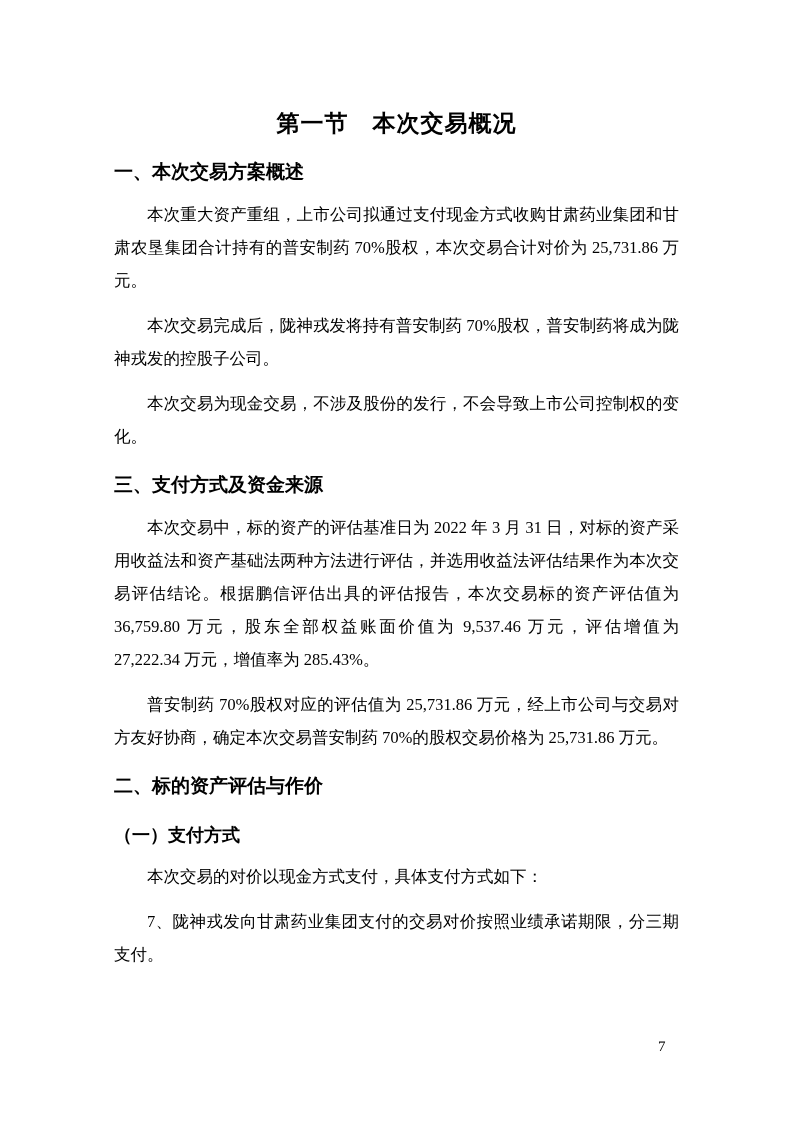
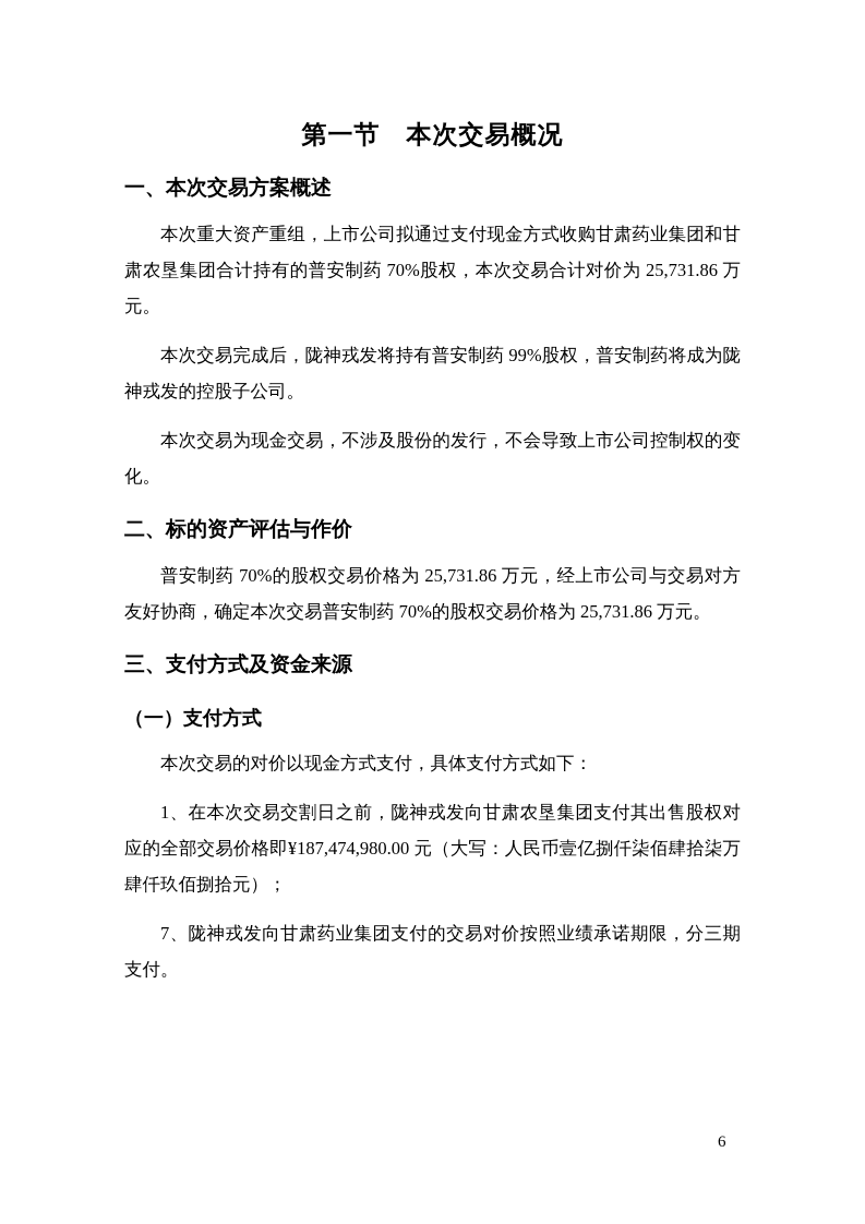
  第一节 本次交易概况
  一、本次交易方案概述
  本次重大资产重组，上市公司拟通过支付现金方式收购甘肃药业集团和甘肃农垦集团合计持有的普安制药 70%股权，本次交易合计对价为 25,731.86 万元。
- 本次交易完成后，陇神戎发将持有普安制药 70%股权，普安制药将成为陇神戎发的控股子公司。
+ 本次交易完成后，陇神戎发将持有普安制药 99%股权，普安制药将成为陇神戎发的控股子公司。
  本次交易为现金交易，不涉及股份的发行，不会导致上市公司控制权的变化。
- 三、支付方式及资金来源
+ 二、标的资产评估与作价
- 本次交易中，标的资产的评估基准日为 2022 年 3 月 31 日，对标的资产采用收益法和资产基础法两种方法进行评估，并选用收益法评估结果作为本次交易评估结论。根据鹏信评估出具的评估报告，本次交易标的资产评估值为 36,759.80 万元，股东全部权益账面价值为 9,537.46 万元，评估增值为 27,222.34 万元，增值率为 285.43%。
- 普安制药 70%股权对应的评估值为 25,731.86 万元，经上市公司与交易对方友好协商，确定本次交易普安制药 70%的股权交易价格为 25,731.86 万元。
+ 普安制药 70%的股权交易价格为 25,731.86 万元，经上市公司与交易对方友好协商，确定本次交易普安制药 70%的股权交易价格为 25,731.86 万元。
- 二、标的资产评估与作价
+ 三、支付方式及资金来源
  （一）支付方式
  本次交易的对价以现金方式支付，具体支付方式如下：
+ 1、在本次交易交割日之前，陇神戎发向甘肃农垦集团支付其出售股权对应的全部交易价格即¥187,474,980.00 元（大写：人民币壹亿捌仟柒佰肆拾柒万肆仟玖佰捌拾元）；
  7、陇神戎发向甘肃药业集团支付的交易对价按照业绩承诺期限，分三期支付。
- 7
+ 6
